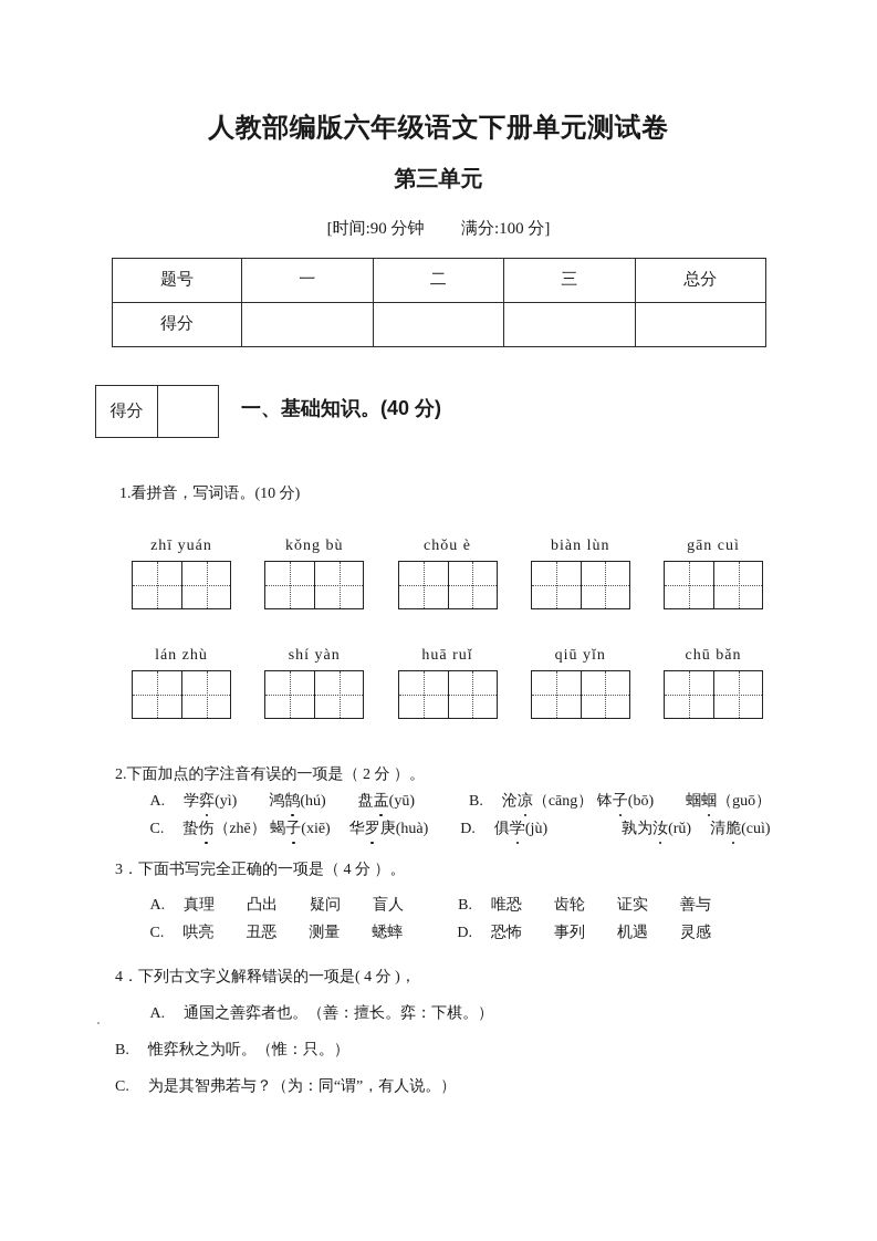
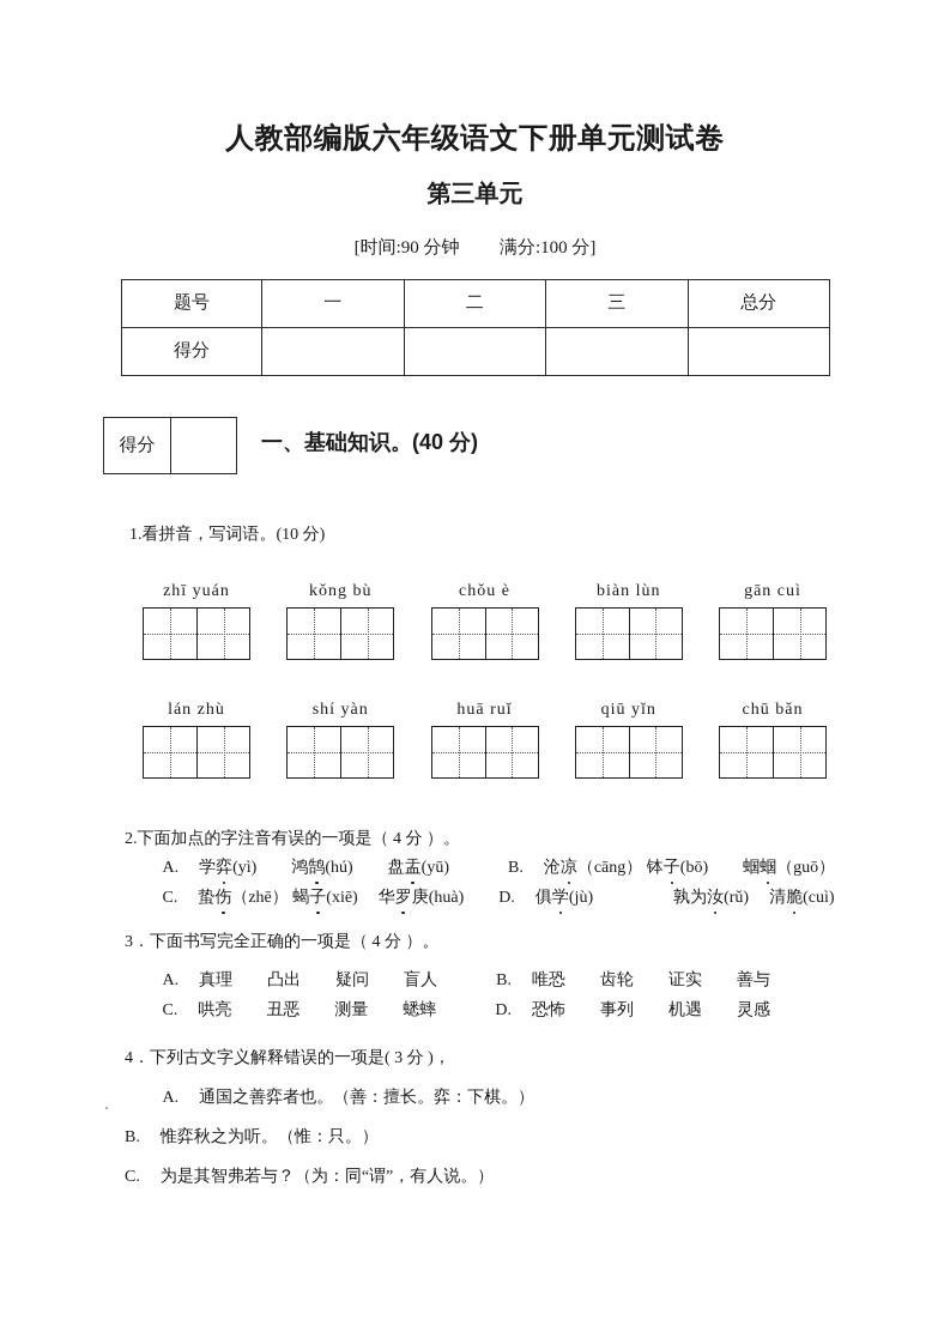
  人教部编版六年级语文下册单元测试卷
  第三单元
  [时间:90 分钟 满分:100 分]
  题号	一	二	三	总分
  得分
  得分
  一、基础知识。(40 分)
  1.看拼音，写词语。(10 分)
  zhī yuán
  kǒng bù
  chǒu è
  biàn lùn
  gān cuì
  lán zhù
  shí yàn
  huā ruǐ
  qiū yǐn
  chū bǎn
- 2.下面加点的字注音有误的一项是（ 2 分 ）。
+ 2.下面加点的字注音有误的一项是（ 4 分 ）。
  A. 学弈(yì) 鸿鹄(hú) 盘盂(yū) B. 沧凉（cāng） 钵子(bō) 蝈蝈（guō）
  C. 蛰伤（zhē） 蝎子(xiē) 华罗庚(huà) D. 俱学(jù) 孰为汝(rǔ) 清脆(cuì)
  3．下面书写完全正确的一项是（ 4 分 ）。
  A. 真理 凸出 疑问 盲人 B. 唯恐 齿轮 证实 善与
  C. 哄亮 丑恶 测量 蟋蟀 D. 恐怖 事列 机遇 灵感
- 4．下列古文字义解释错误的一项是( 4 分 )，
+ 4．下列古文字义解释错误的一项是( 3 分 )，
  A. 通国之善弈者也。（善：擅长。弈：下棋。）
  B. 惟弈秋之为听。（惟：只。）
  C. 为是其智弗若与？（为：同“谓”，有人说。）
